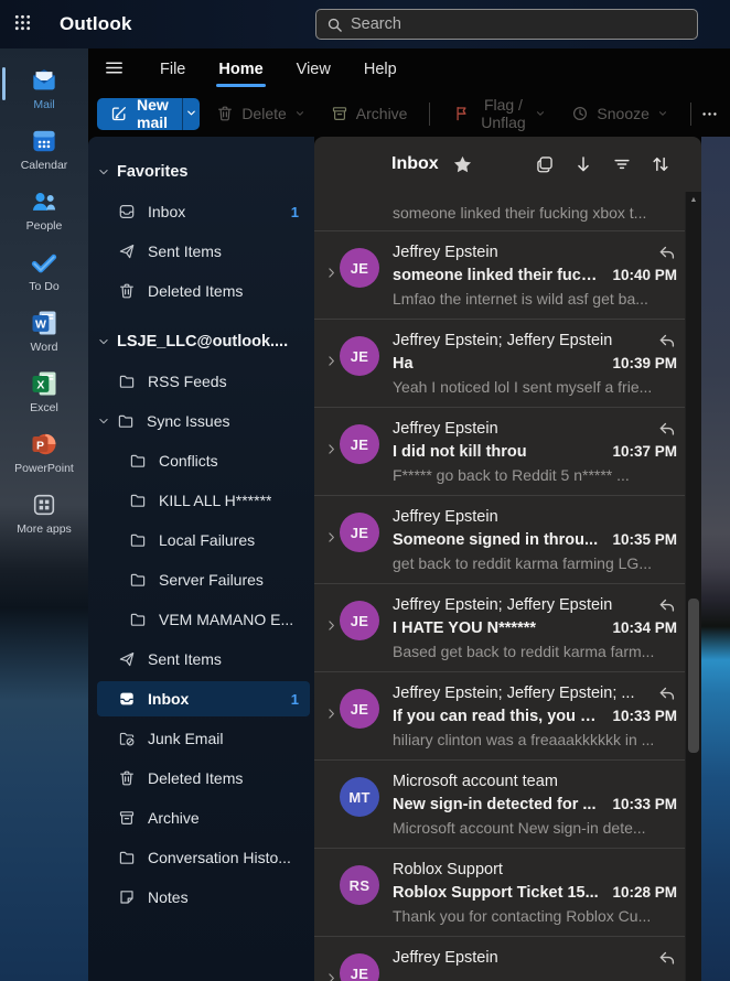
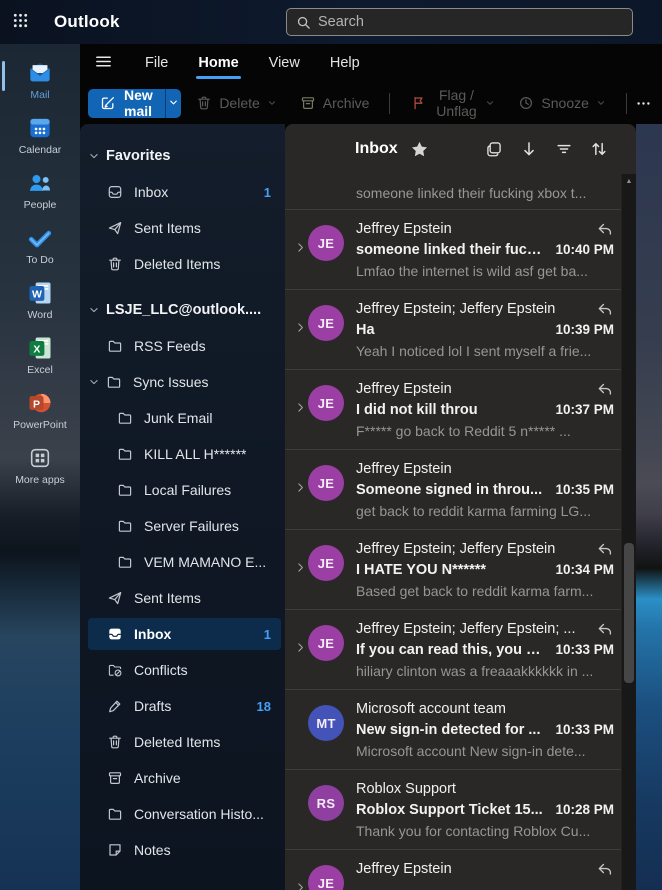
  Outlook
  Search
  Mail
  Calendar
  People
  To Do
  W
  Word
  X
  Excel
  P
  PowerPoint
  More apps
  File
  Home
  View
  Help
  New mail
  Delete
  Archive
  Flag / Unflag
  Snooze
  Favorites
  Inbox
  1
  Sent Items
  Deleted Items
  LSJE_LLC@outlook....
  RSS Feeds
  Sync Issues
- Conflicts
+ Junk Email
  KILL ALL H******
  Local Failures
  Server Failures
  VEM MAMANO E...
  Sent Items
  Inbox
  1
- Junk Email
+ Conflicts
+ Drafts
+ 18
  Deleted Items
  Archive
  Conversation Histo...
  Notes
  Inbox
  someone linked their fucking xbox t...
  JE
  Jeffrey Epstein
  someone linked their fuck...
  10:40 PM
  Lmfao the internet is wild asf get ba...
  JE
  Jeffrey Epstein; Jeffery Epstein
  Ha
  10:39 PM
  Yeah I noticed lol I sent myself a frie...
  JE
  Jeffrey Epstein
  I did not kill throu
  10:37 PM
  F***** go back to Reddit 5 n***** ...
  JE
  Jeffrey Epstein
  Someone signed in throu...
  10:35 PM
  get back to reddit karma farming LG...
  JE
  Jeffrey Epstein; Jeffery Epstein
  I HATE YOU N******
  10:34 PM
  Based get back to reddit karma farm...
  JE
  Jeffrey Epstein; Jeffery Epstein; ...
  If you can read this, you h...
  10:33 PM
  hiliary clinton was a freaaakkkkkk in ...
  MT
  Microsoft account team
  New sign-in detected for ...
  10:33 PM
  Microsoft account New sign-in dete...
  RS
  Roblox Support
  Roblox Support Ticket 15...
  10:28 PM
  Thank you for contacting Roblox Cu...
  JE
  Jeffrey Epstein
